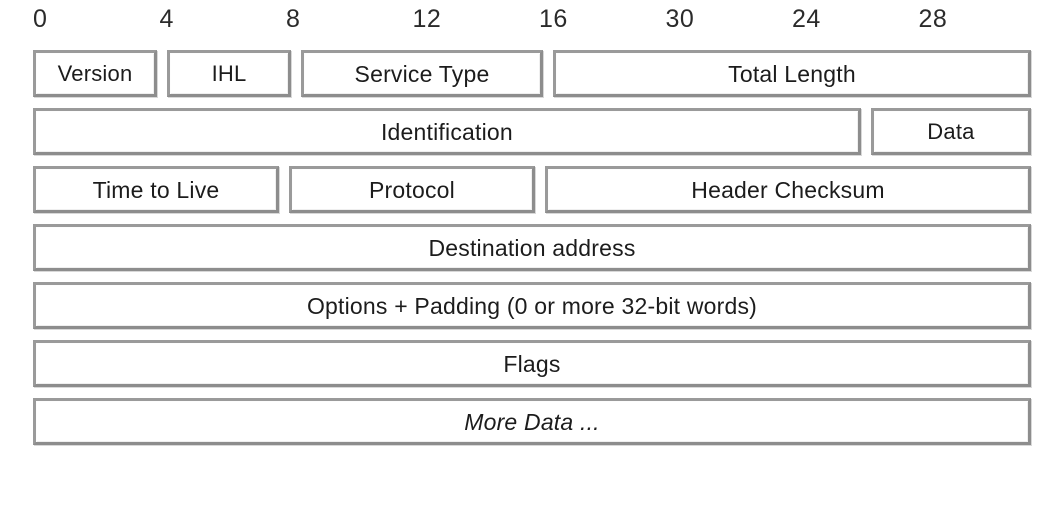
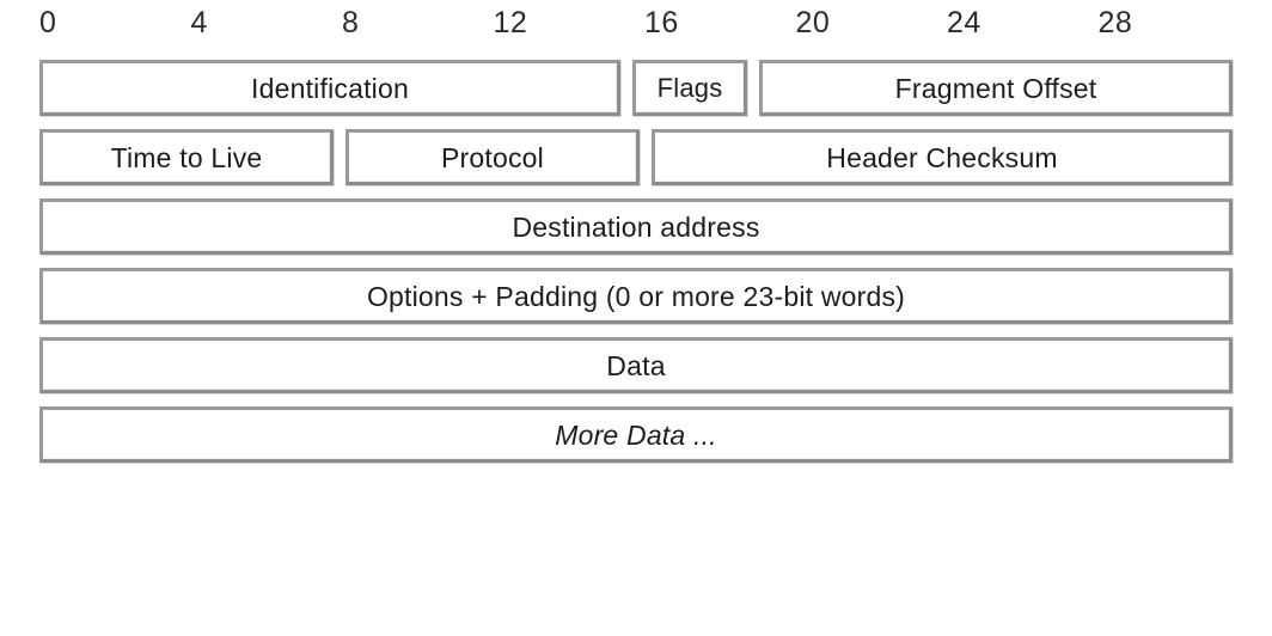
  0
  4
  8
  12
  16
- 30
+ 20
  24
  28
- Version
- IHL
- Service Type
- Total Length
  Identification
- Data
+ Flags
+ Fragment Offset
  Time to Live
  Protocol
  Header Checksum
  Destination address
- Options + Padding (0 or more 32-bit words)
+ Options + Padding (0 or more 23-bit words)
- Flags
+ Data
  More Data ...
